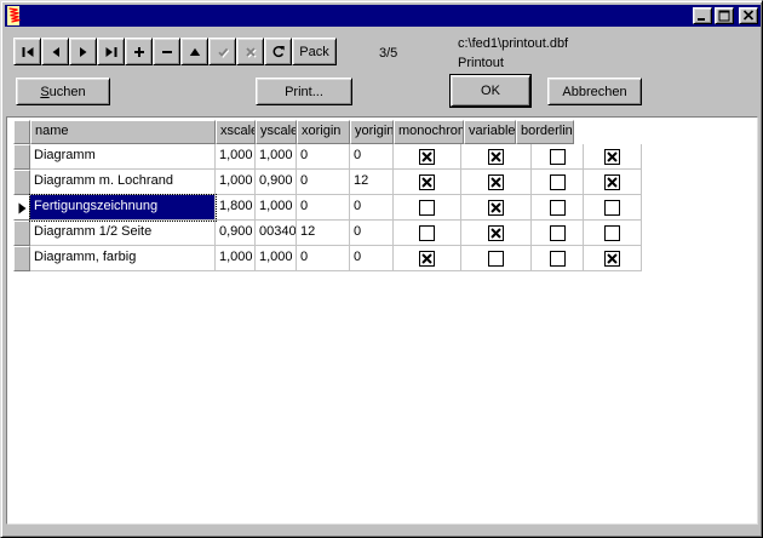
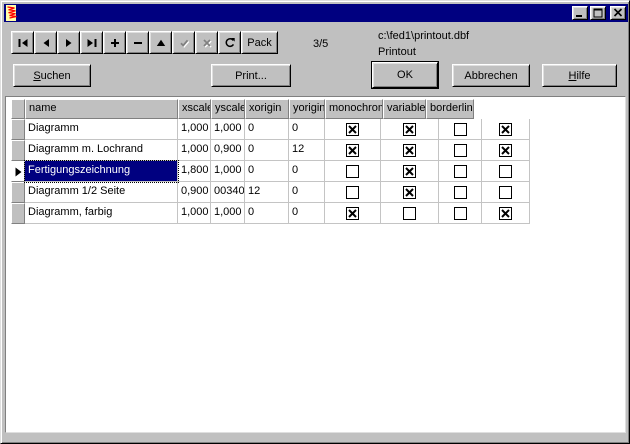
  Pack
  3/5
  c:\fed1\printout.dbf
  Printout
  S
  uchen
  Print...
  OK
  Abbrechen
+ H
+ ilfe
  name
  xscal
  yscale
  xorigin
  yorigin
  monochro
  variable
  borderlin
  Diagramm
  1,000
  1,000
  0
  0
  Diagramm m. Lochrand
  1,000
  0,900
  0
  12
  Fertigungszeichnung
  1,800
  1,000
  0
  0
  Diagramm 1/2 Seite
  0,900
  00340
  12
  0
  Diagramm, farbig
  1,000
  1,000
  0
  0
